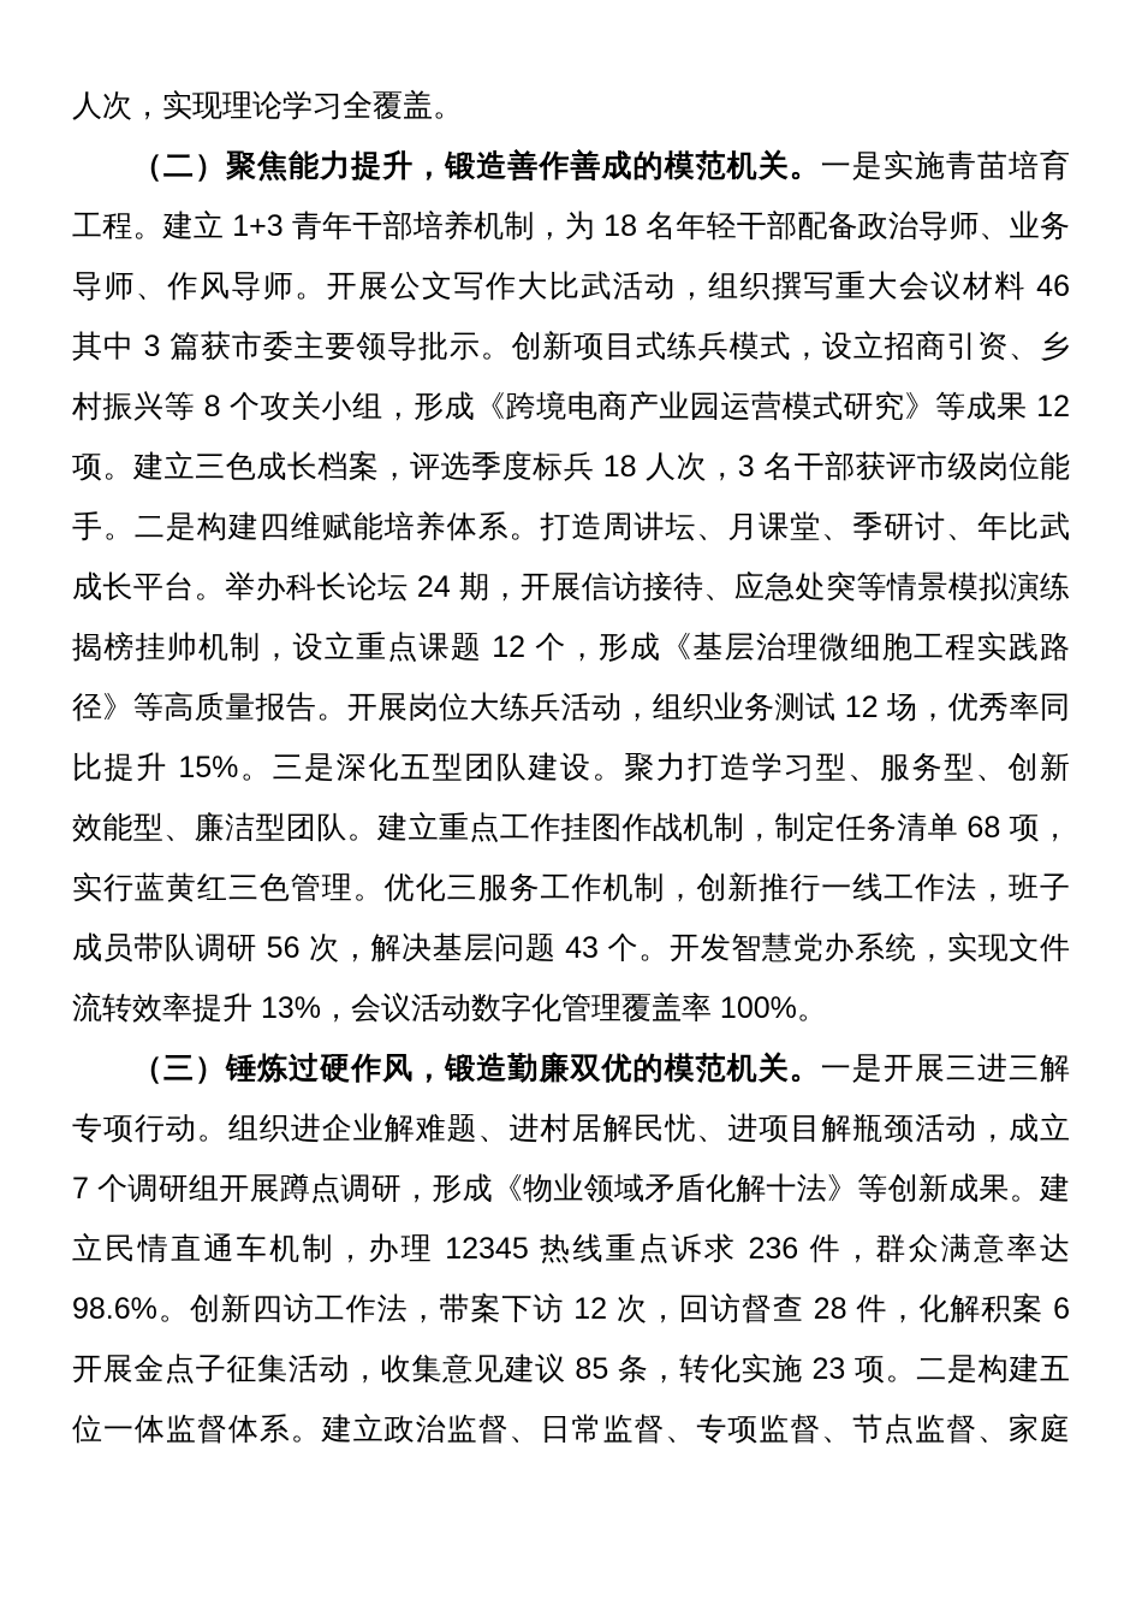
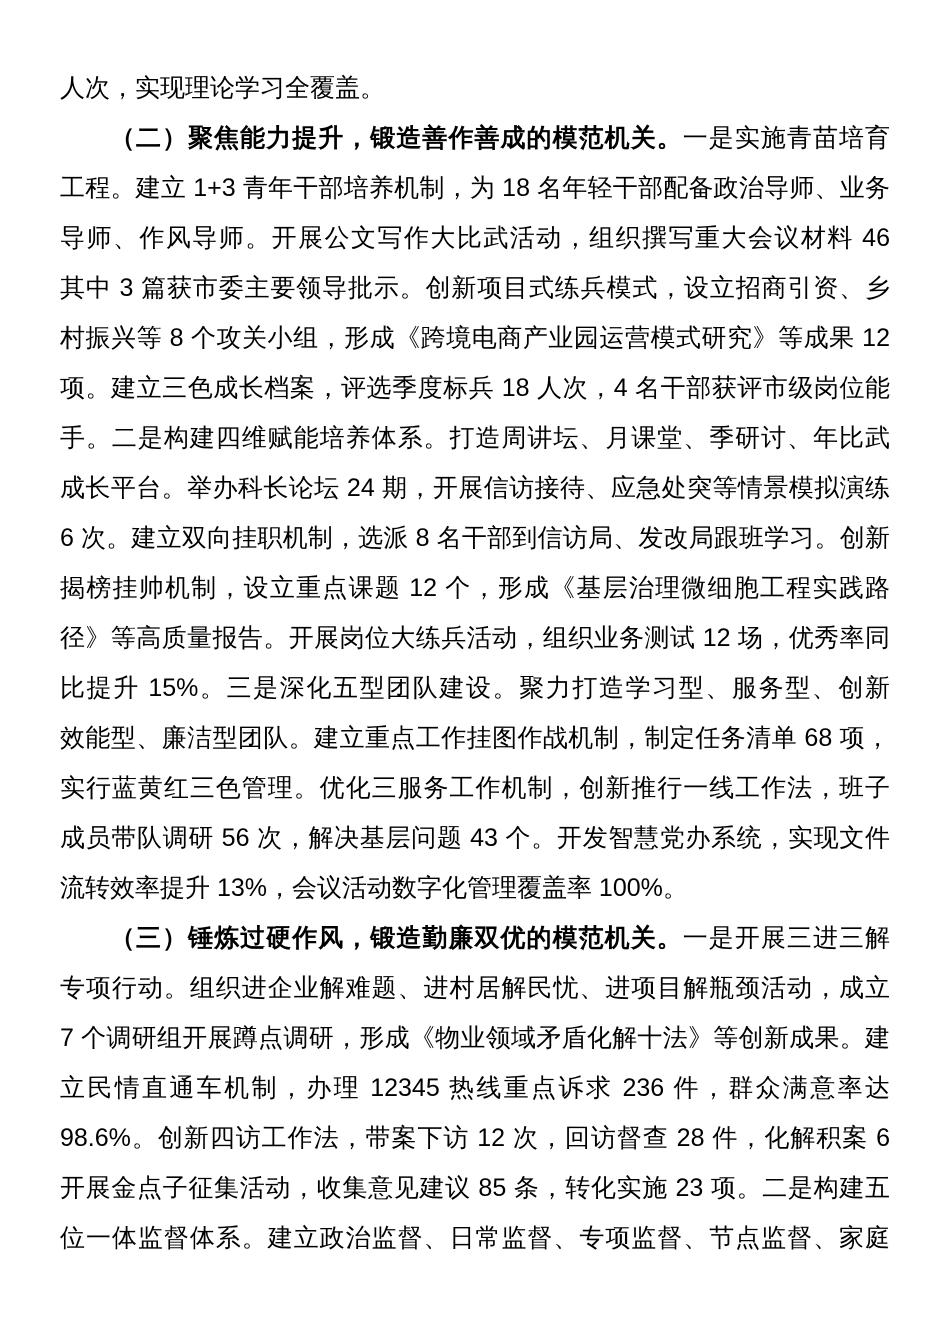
  人次，实现理论学习全覆盖。
  （二）聚焦能力提升，锻造善作善成的模范机关。一是实施青苗培育
  工程。建立 1+3 青年干部培养机制，为 18 名年轻干部配备政治导师、业务
  导师、作风导师。开展公文写作大比武活动，组织撰写重大会议材料 46
  其中 3 篇获市委主要领导批示。创新项目式练兵模式，设立招商引资、乡
  村振兴等 8 个攻关小组，形成《跨境电商产业园运营模式研究》等成果 12
- 项。建立三色成长档案，评选季度标兵 18 人次，3 名干部获评市级岗位能
+ 项。建立三色成长档案，评选季度标兵 18 人次，4 名干部获评市级岗位能
  手。二是构建四维赋能培养体系。打造周讲坛、月课堂、季研讨、年比武
  成长平台。举办科长论坛 24 期，开展信访接待、应急处突等情景模拟演练
+ 6 次。建立双向挂职机制，选派 8 名干部到信访局、发改局跟班学习。创新
  揭榜挂帅机制，设立重点课题 12 个，形成《基层治理微细胞工程实践路
  径》等高质量报告。开展岗位大练兵活动，组织业务测试 12 场，优秀率同
  比提升 15%。三是深化五型团队建设。聚力打造学习型、服务型、创新
  效能型、廉洁型团队。建立重点工作挂图作战机制，制定任务清单 68 项，
  实行蓝黄红三色管理。优化三服务工作机制，创新推行一线工作法，班子
  成员带队调研 56 次，解决基层问题 43 个。开发智慧党办系统，实现文件
  流转效率提升 13%，会议活动数字化管理覆盖率 100%。
  （三）锤炼过硬作风，锻造勤廉双优的模范机关。一是开展三进三解
  专项行动。组织进企业解难题、进村居解民忧、进项目解瓶颈活动，成立
  7 个调研组开展蹲点调研，形成《物业领域矛盾化解十法》等创新成果。建
  立民情直通车机制，办理 12345 热线重点诉求 236 件，群众满意率达
  98.6%。创新四访工作法，带案下访 12 次，回访督查 28 件，化解积案 6
  开展金点子征集活动，收集意见建议 85 条，转化实施 23 项。二是构建五
  位一体监督体系。建立政治监督、日常监督、专项监督、节点监督、家庭
